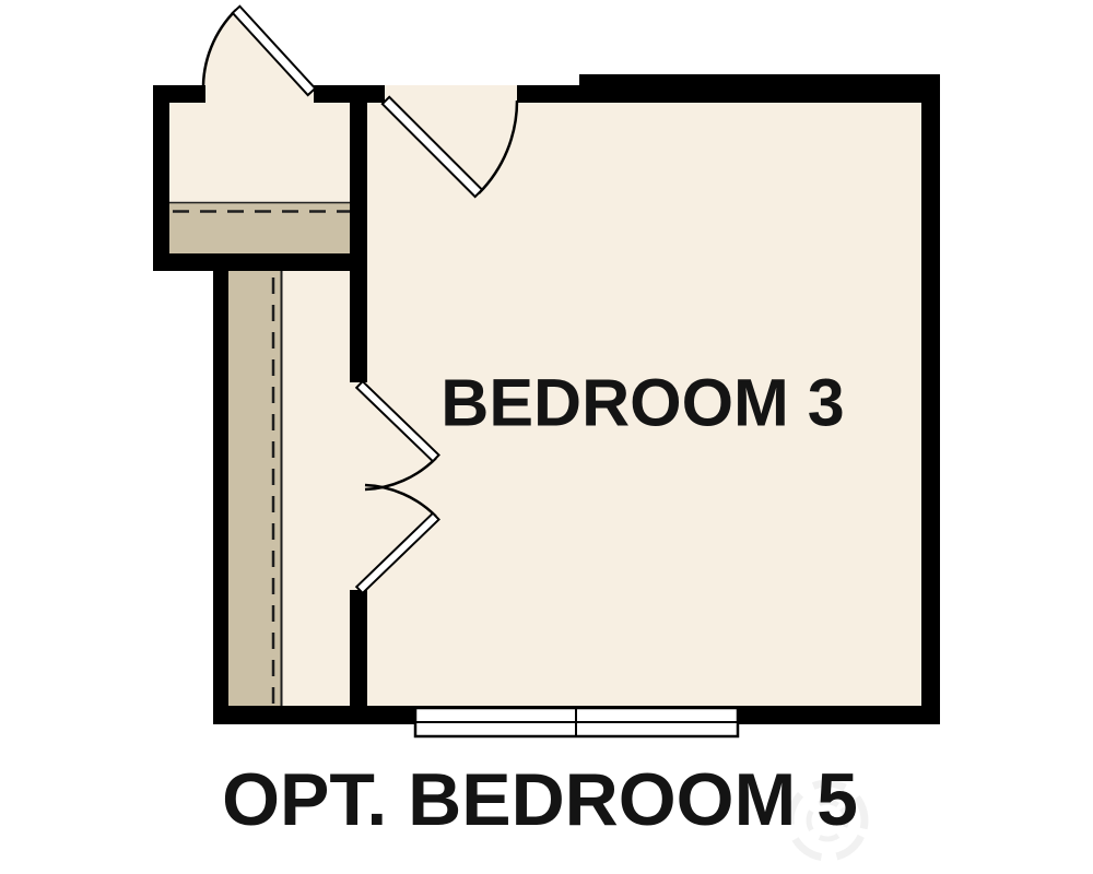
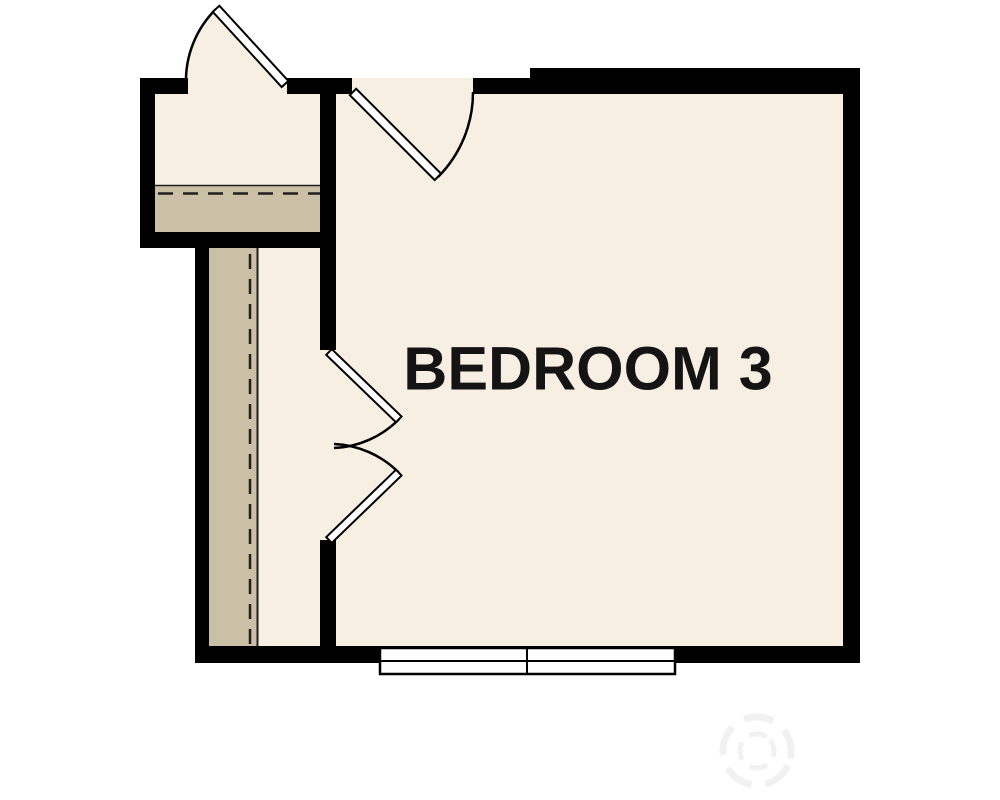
  BEDROOM 3
- OPT. BEDROOM 5
